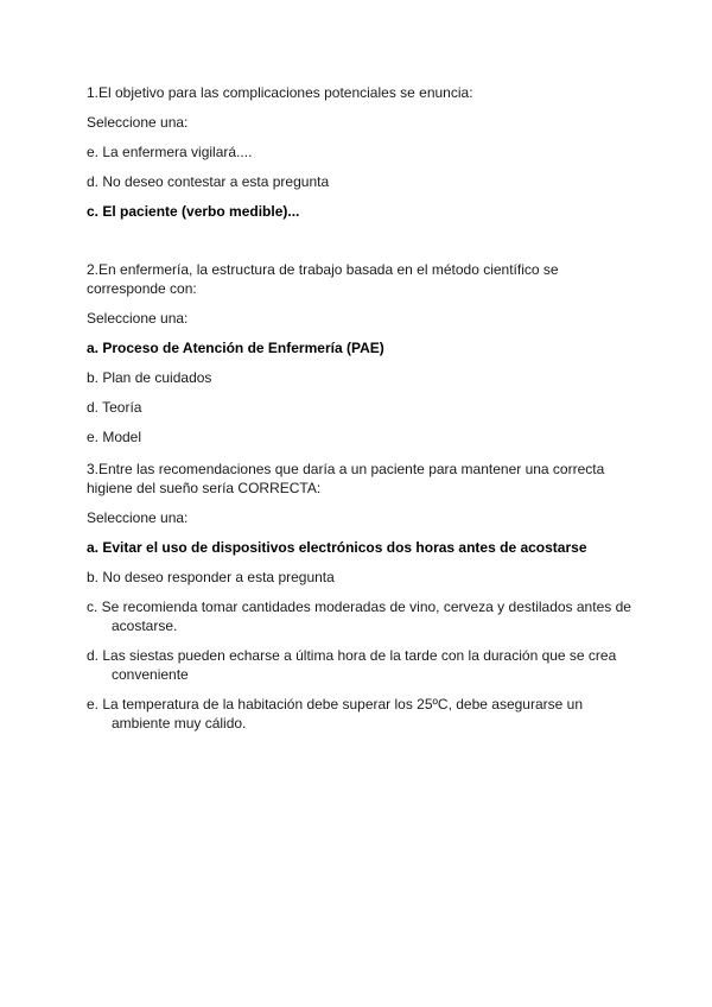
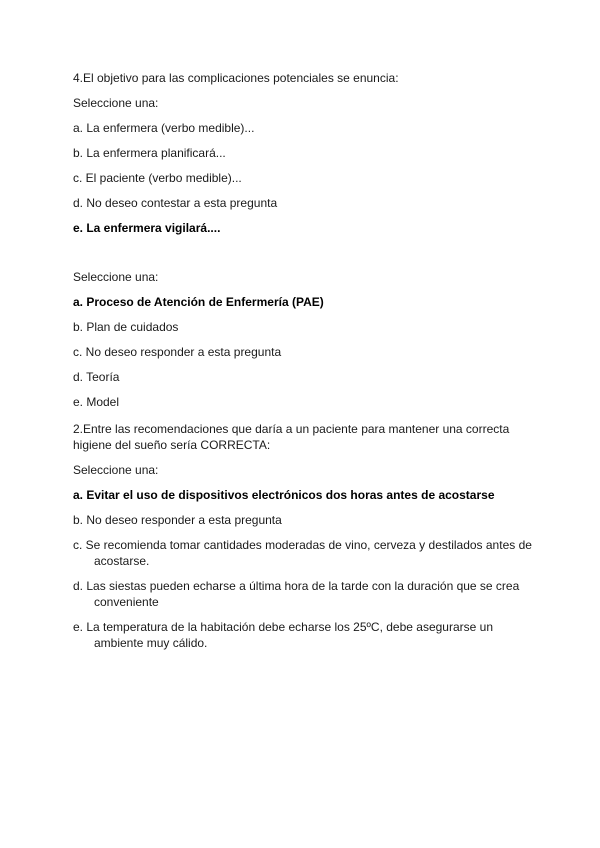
- 1.El objetivo para las complicaciones potenciales se enuncia:
+ 4.El objetivo para las complicaciones potenciales se enuncia:
  Seleccione una:
+ a. La enfermera (verbo medible)...
+ b. La enfermera planificará...
- e. La enfermera vigilará....
+ c. El paciente (verbo medible)...
  d. No deseo contestar a esta pregunta
- c. El paciente (verbo medible)...
+ e. La enfermera vigilará....
- 2.En enfermería, la estructura de trabajo basada en el método científico se corresponde con:
  Seleccione una:
  a. Proceso de Atención de Enfermería (PAE)
  b. Plan de cuidados
+ c. No deseo responder a esta pregunta
  d. Teoría
  e. Model
- 3.Entre las recomendaciones que daría a un paciente para mantener una correcta higiene del sueño sería CORRECTA:
+ 2.Entre las recomendaciones que daría a un paciente para mantener una correcta higiene del sueño sería CORRECTA:
  Seleccione una:
  a. Evitar el uso de dispositivos electrónicos dos horas antes de acostarse
  b. No deseo responder a esta pregunta
  c. Se recomienda tomar cantidades moderadas de vino, cerveza y destilados antes de acostarse.
  d. Las siestas pueden echarse a última hora de la tarde con la duración que se crea conveniente
- e. La temperatura de la habitación debe superar los 25ºC, debe asegurarse un ambiente muy cálido.
+ e. La temperatura de la habitación debe echarse los 25ºC, debe asegurarse un ambiente muy cálido.
